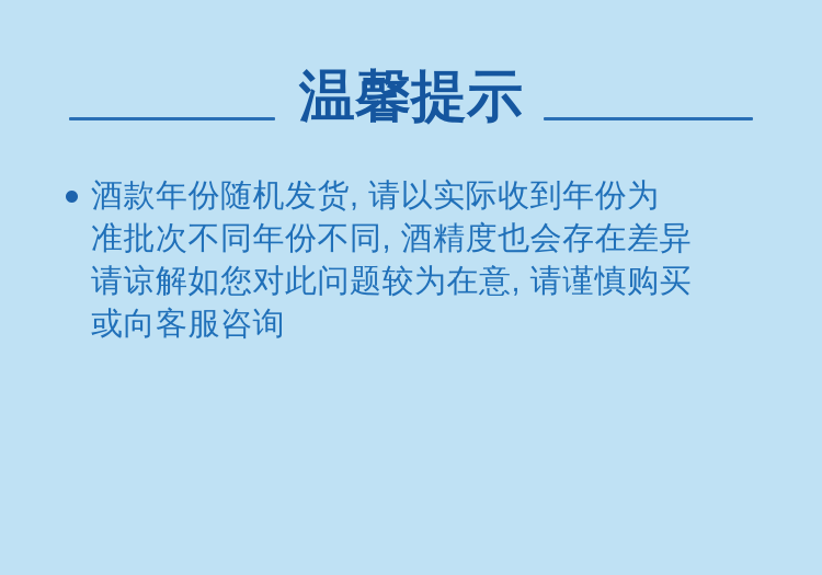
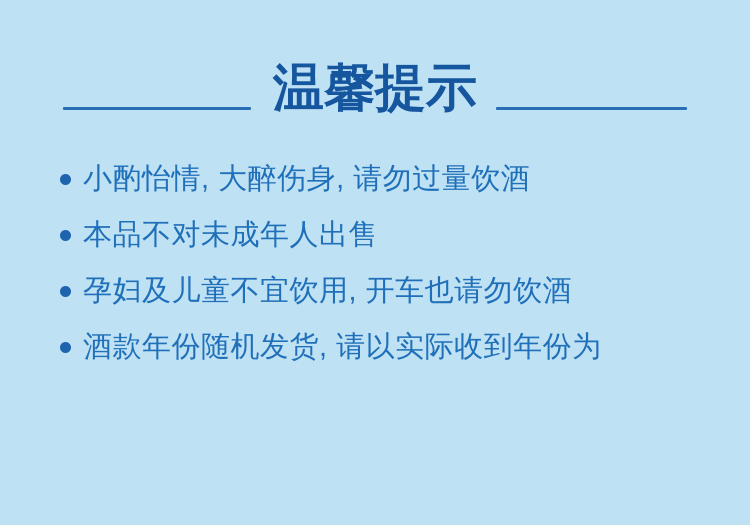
  温馨提示
+ 小酌怡情, 大醉伤身, 请勿过量饮酒
+ 本品不对未成年人出售
+ 孕妇及儿童不宜饮用, 开车也请勿饮酒
  酒款年份随机发货, 请以实际收到年份为
- 准批次不同年份不同, 酒精度也会存在差异
- 请谅解如您对此问题较为在意, 请谨慎购买
- 或向客服咨询
